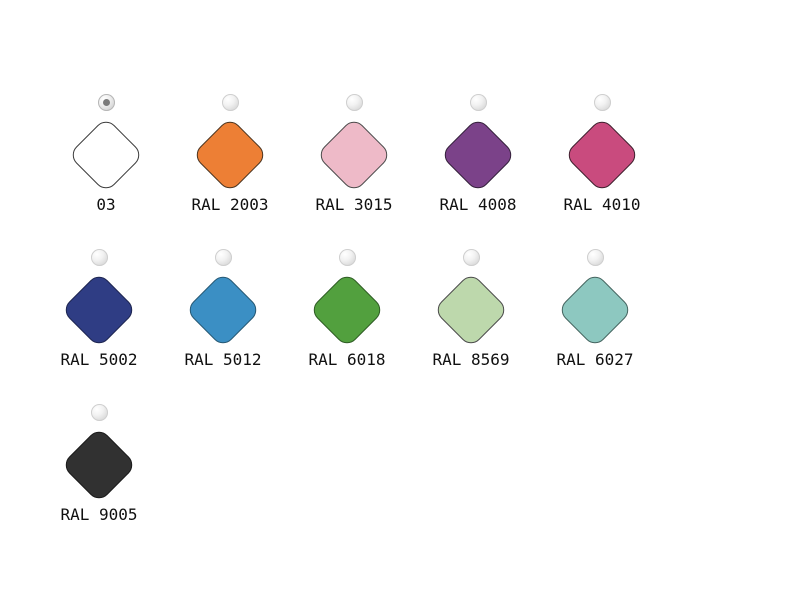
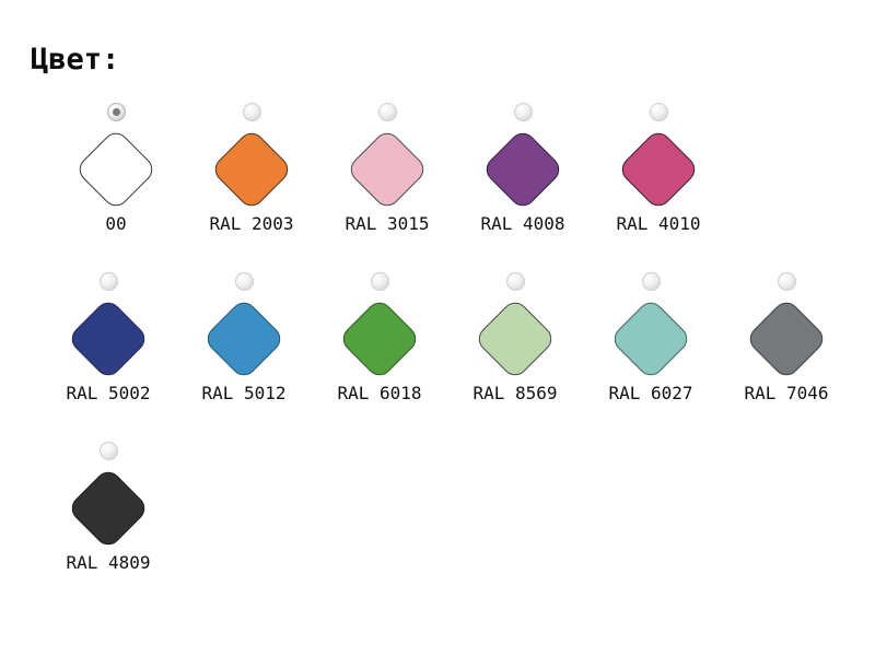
+ Цвет:
- 03
+ 00
  RAL 2003
  RAL 3015
  RAL 4008
  RAL 4010
  RAL 5002
  RAL 5012
  RAL 6018
  RAL 8569
  RAL 6027
+ RAL 7046
- RAL 9005
+ RAL 4809
